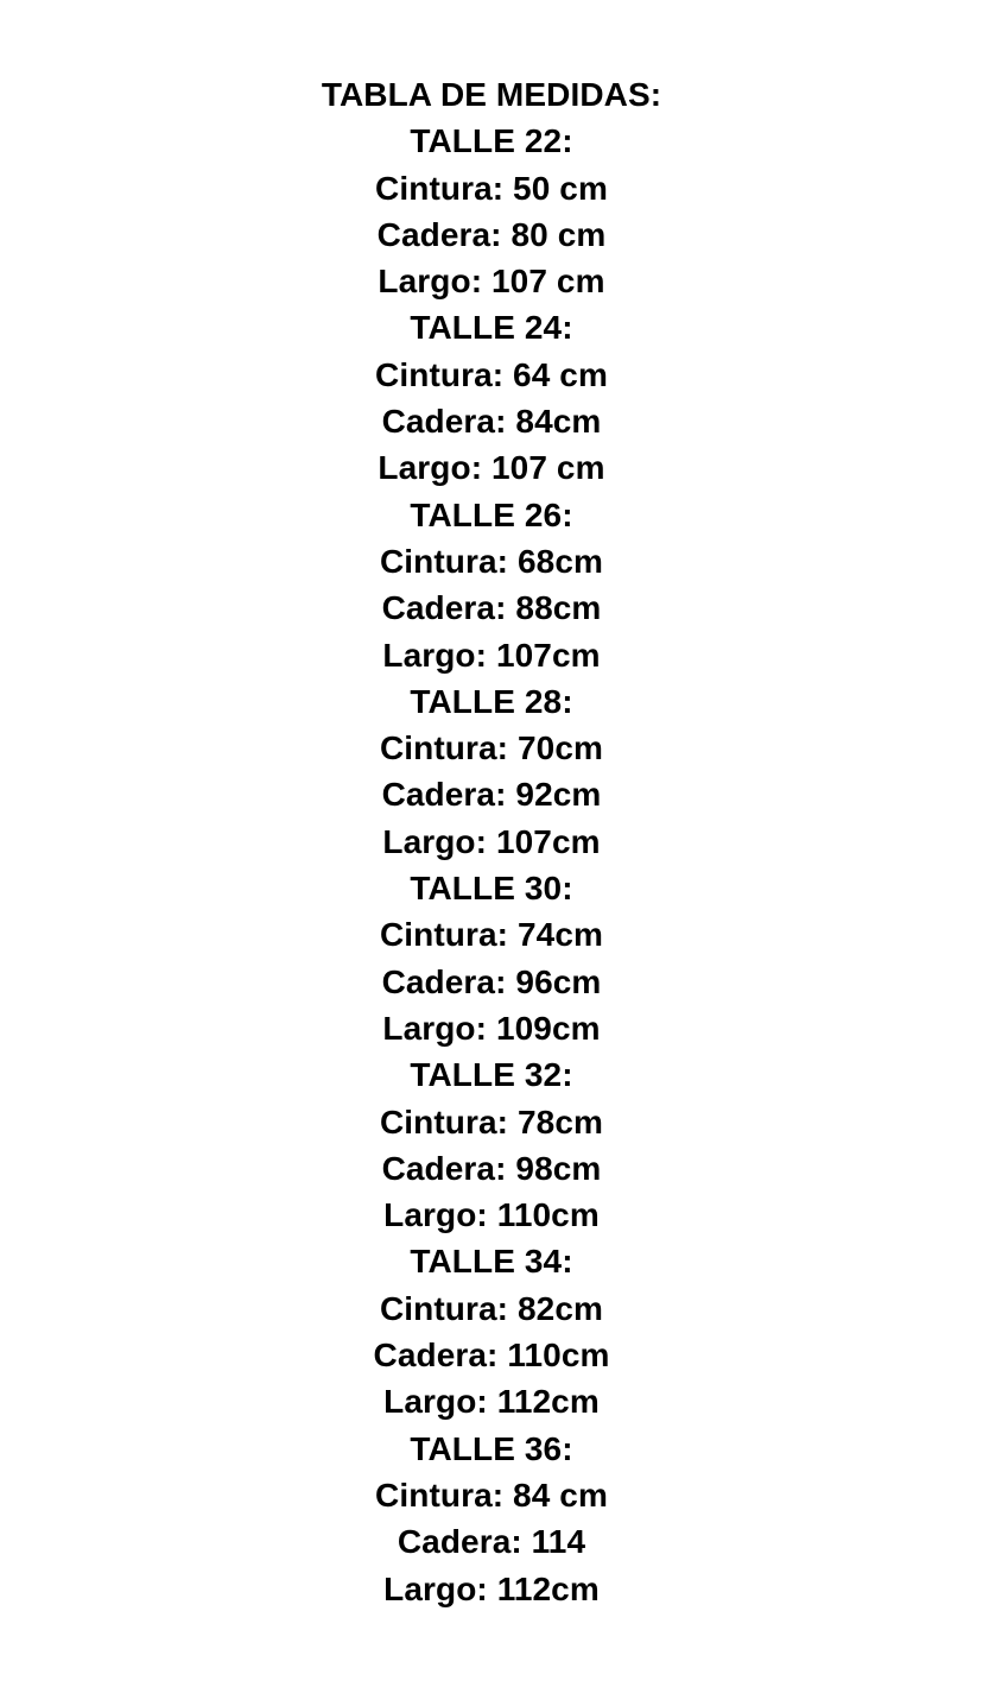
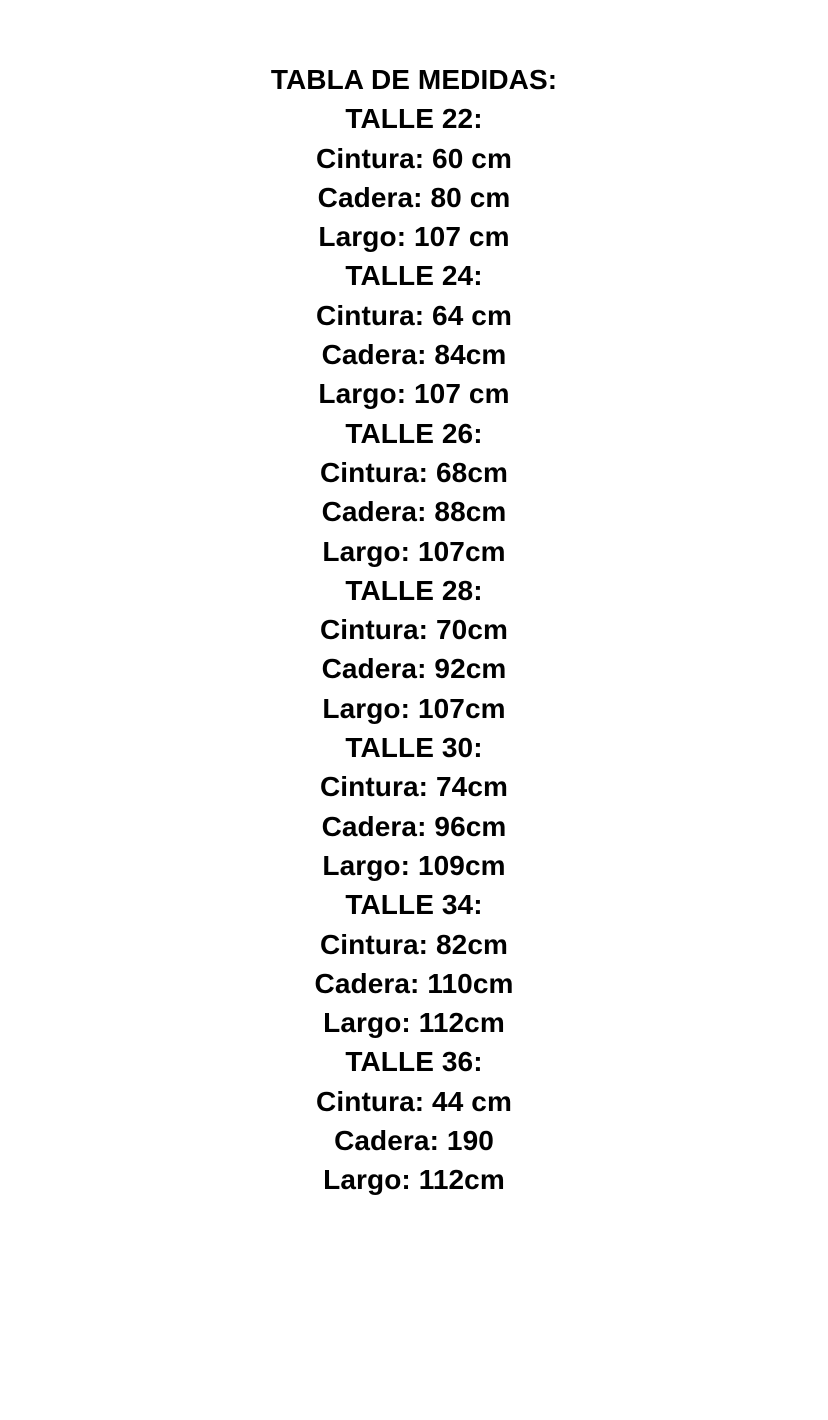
  TABLA DE MEDIDAS:
  TALLE 22:
- Cintura: 50 cm
+ Cintura: 60 cm
  Cadera: 80 cm
  Largo: 107 cm
  TALLE 24:
  Cintura: 64 cm
  Cadera: 84cm
  Largo: 107 cm
  TALLE 26:
  Cintura: 68cm
  Cadera: 88cm
  Largo: 107cm
  TALLE 28:
  Cintura: 70cm
  Cadera: 92cm
  Largo: 107cm
  TALLE 30:
  Cintura: 74cm
  Cadera: 96cm
  Largo: 109cm
- TALLE 32:
- Cintura: 78cm
- Cadera: 98cm
- Largo: 110cm
  TALLE 34:
  Cintura: 82cm
  Cadera: 110cm
  Largo: 112cm
  TALLE 36:
- Cintura: 84 cm
+ Cintura: 44 cm
- Cadera: 114
+ Cadera: 190
  Largo: 112cm
